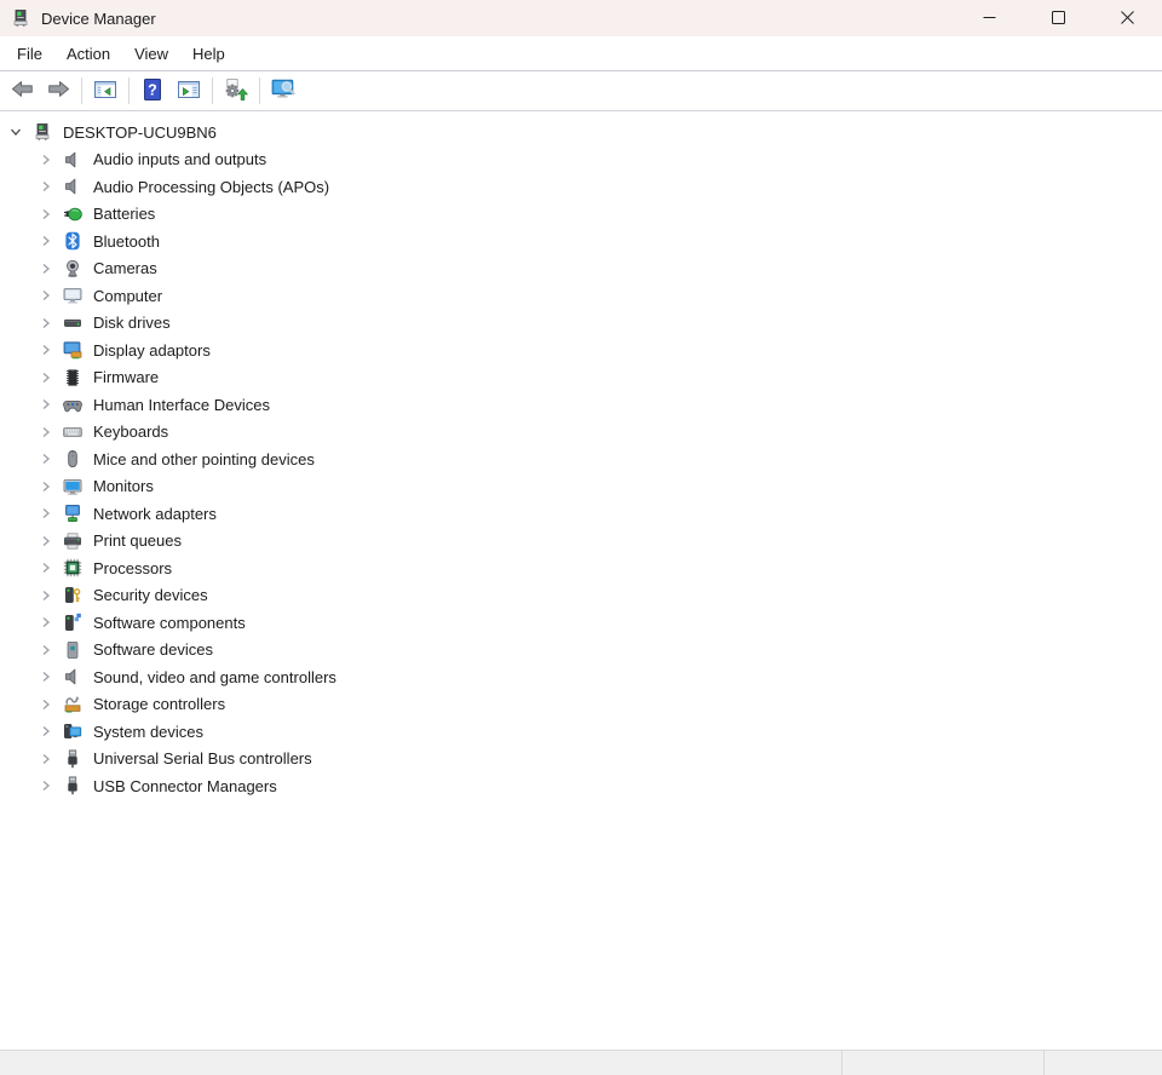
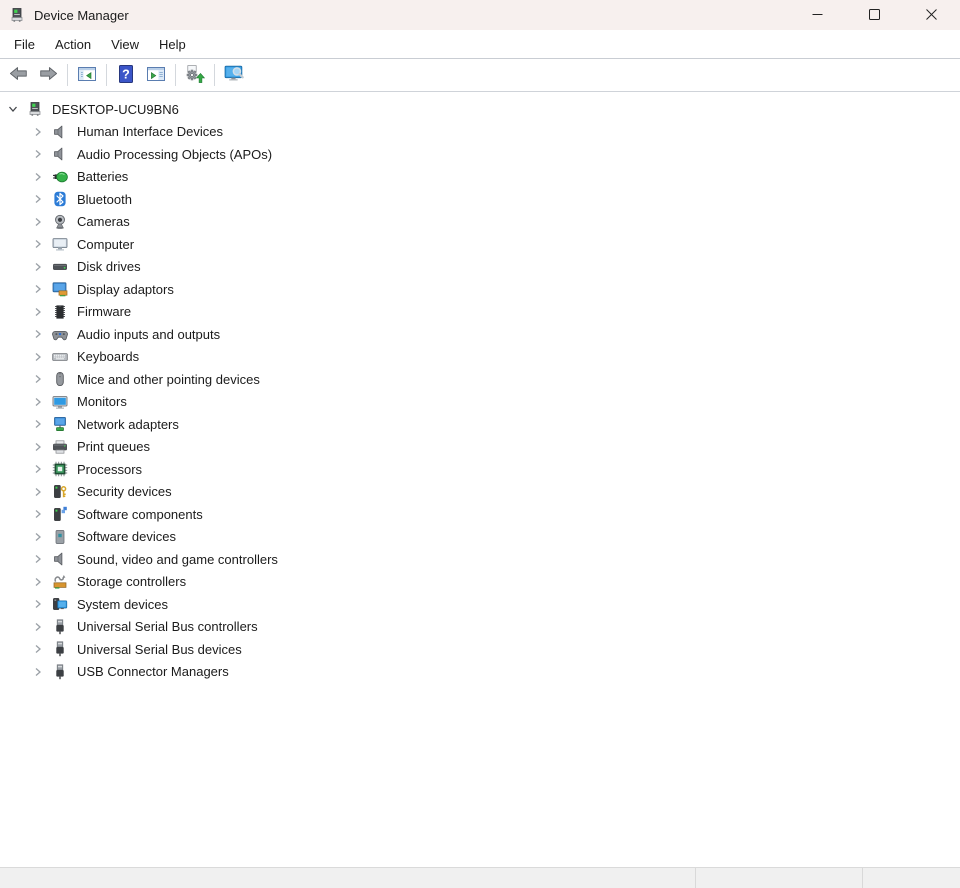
  Device Manager
  File
  Action
  View
  Help
  ?
  DESKTOP-UCU9BN6
- Audio inputs and outputs
+ Human Interface Devices
  Audio Processing Objects (APOs)
  Batteries
  Bluetooth
  Cameras
  Computer
  Disk drives
  Display adaptors
  Firmware
- Human Interface Devices
+ Audio inputs and outputs
  Keyboards
  Mice and other pointing devices
  Monitors
  Network adapters
  Print queues
  Processors
  Security devices
  Software components
  Software devices
  Sound, video and game controllers
  Storage controllers
  System devices
  Universal Serial Bus controllers
+ Universal Serial Bus devices
  USB Connector Managers
